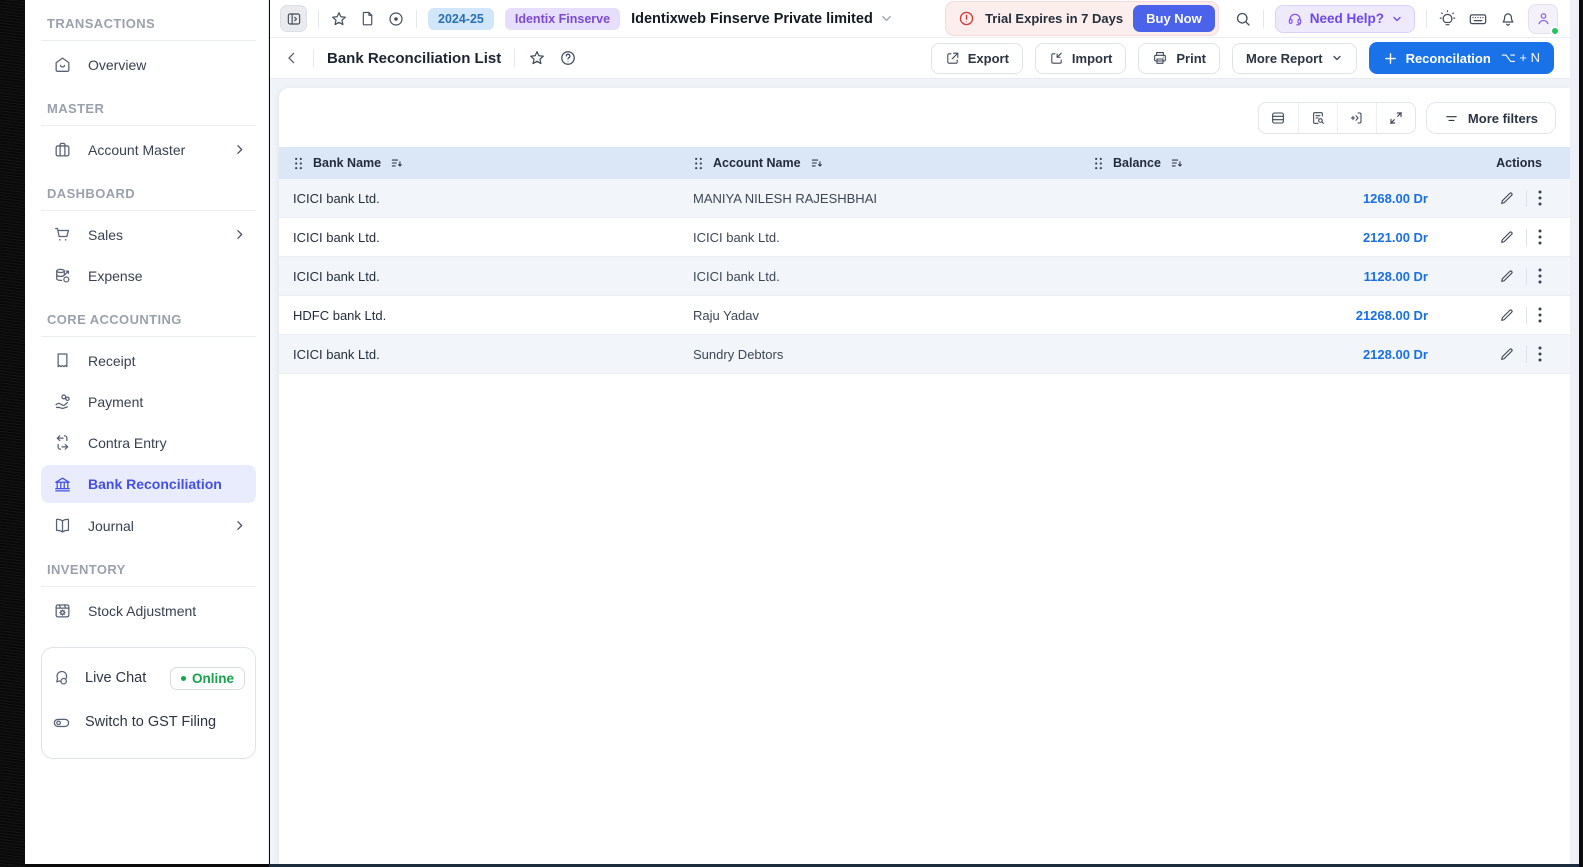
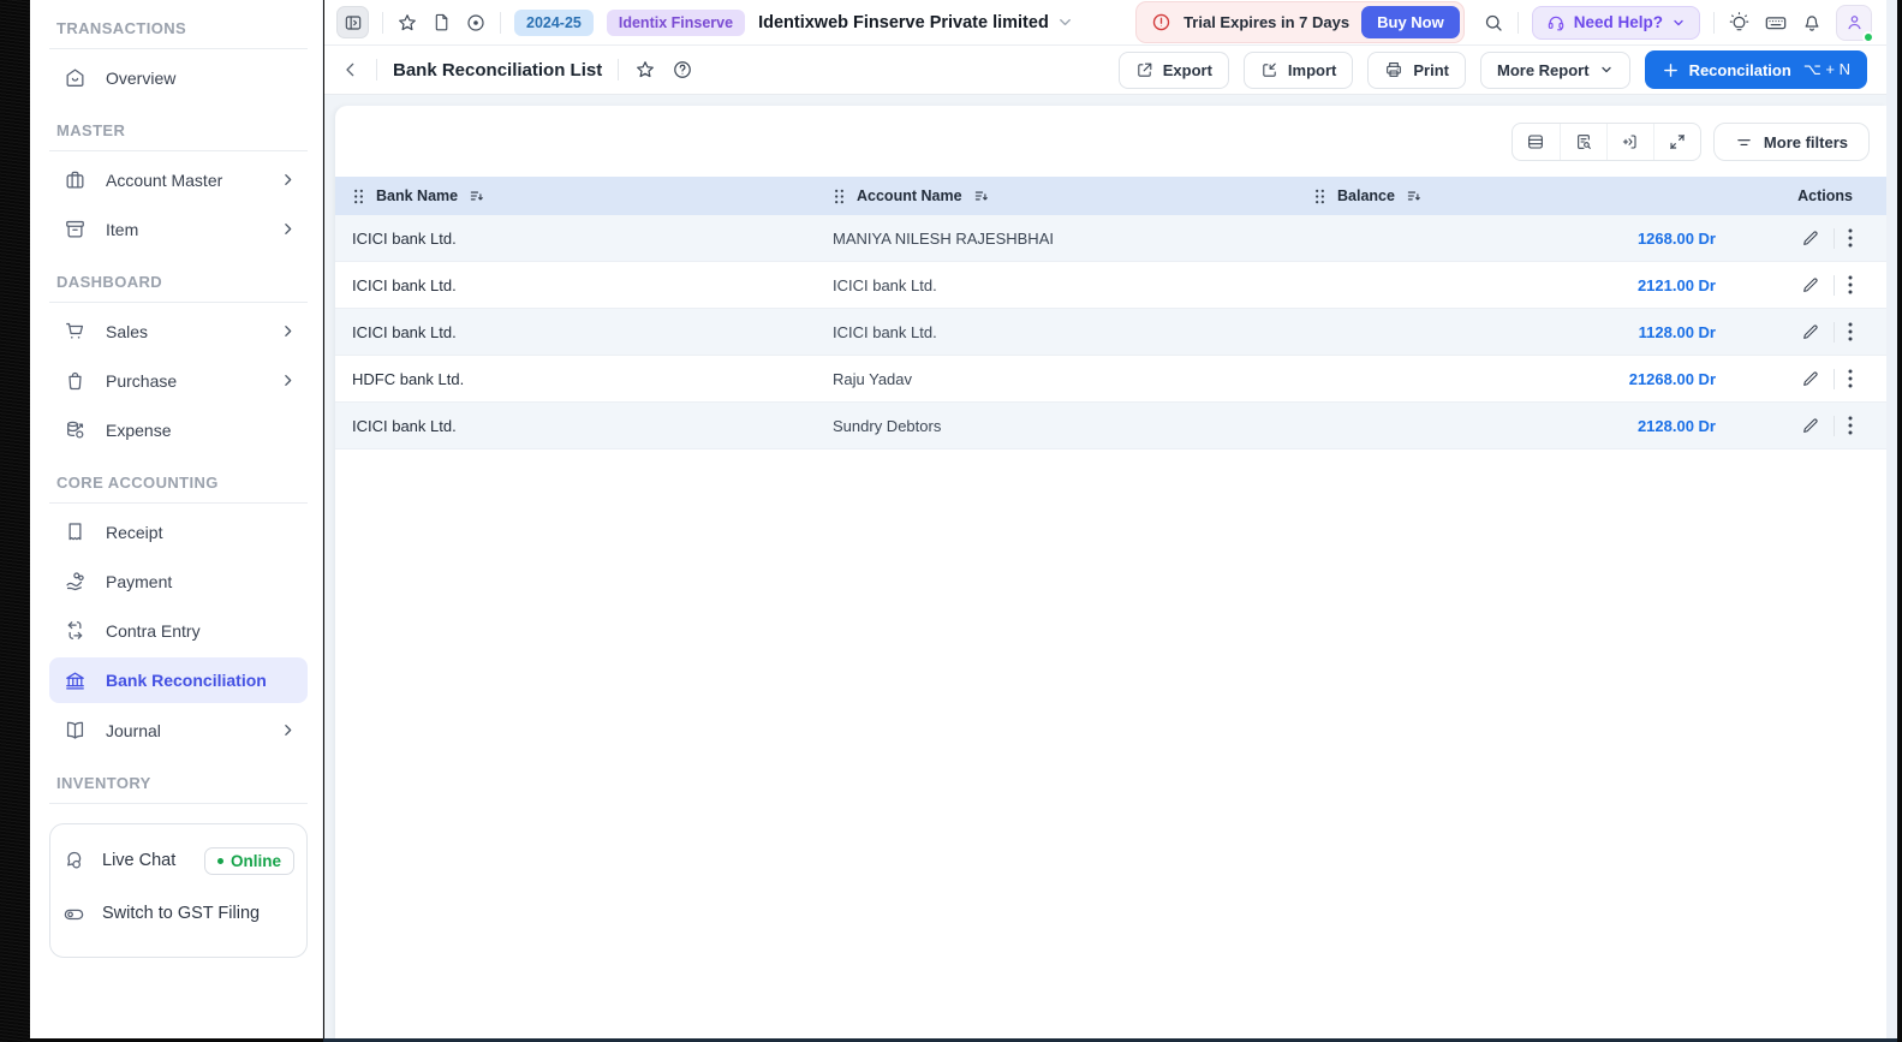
  TRANSACTIONS
  Overview
  MASTER
  Account Master
+ Item
  DASHBOARD
  Sales
+ Purchase
  Expense
  CORE ACCOUNTING
  Receipt
  Payment
  Contra Entry
  Bank Reconciliation
  Journal
  INVENTORY
- Stock Adjustment
  Live Chat
  Online
  Switch to GST Filing
  2024-25
  Identix Finserve
  Identixweb Finserve Private limited
  Trial Expires in 7 Days
  Buy Now
  Need Help?
  Bank Reconciliation List
  Export
  Import
  Print
  More Report
  Reconcilation
  ⌥ + N
  More filters
  Bank Name
  Account Name
  Balance
  Actions
  ICICI bank Ltd.
  MANIYA NILESH RAJESHBHAI
  1268.00 Dr
  ICICI bank Ltd.
  ICICI bank Ltd.
  2121.00 Dr
  ICICI bank Ltd.
  ICICI bank Ltd.
  1128.00 Dr
  HDFC bank Ltd.
  Raju Yadav
  21268.00 Dr
  ICICI bank Ltd.
  Sundry Debtors
  2128.00 Dr
